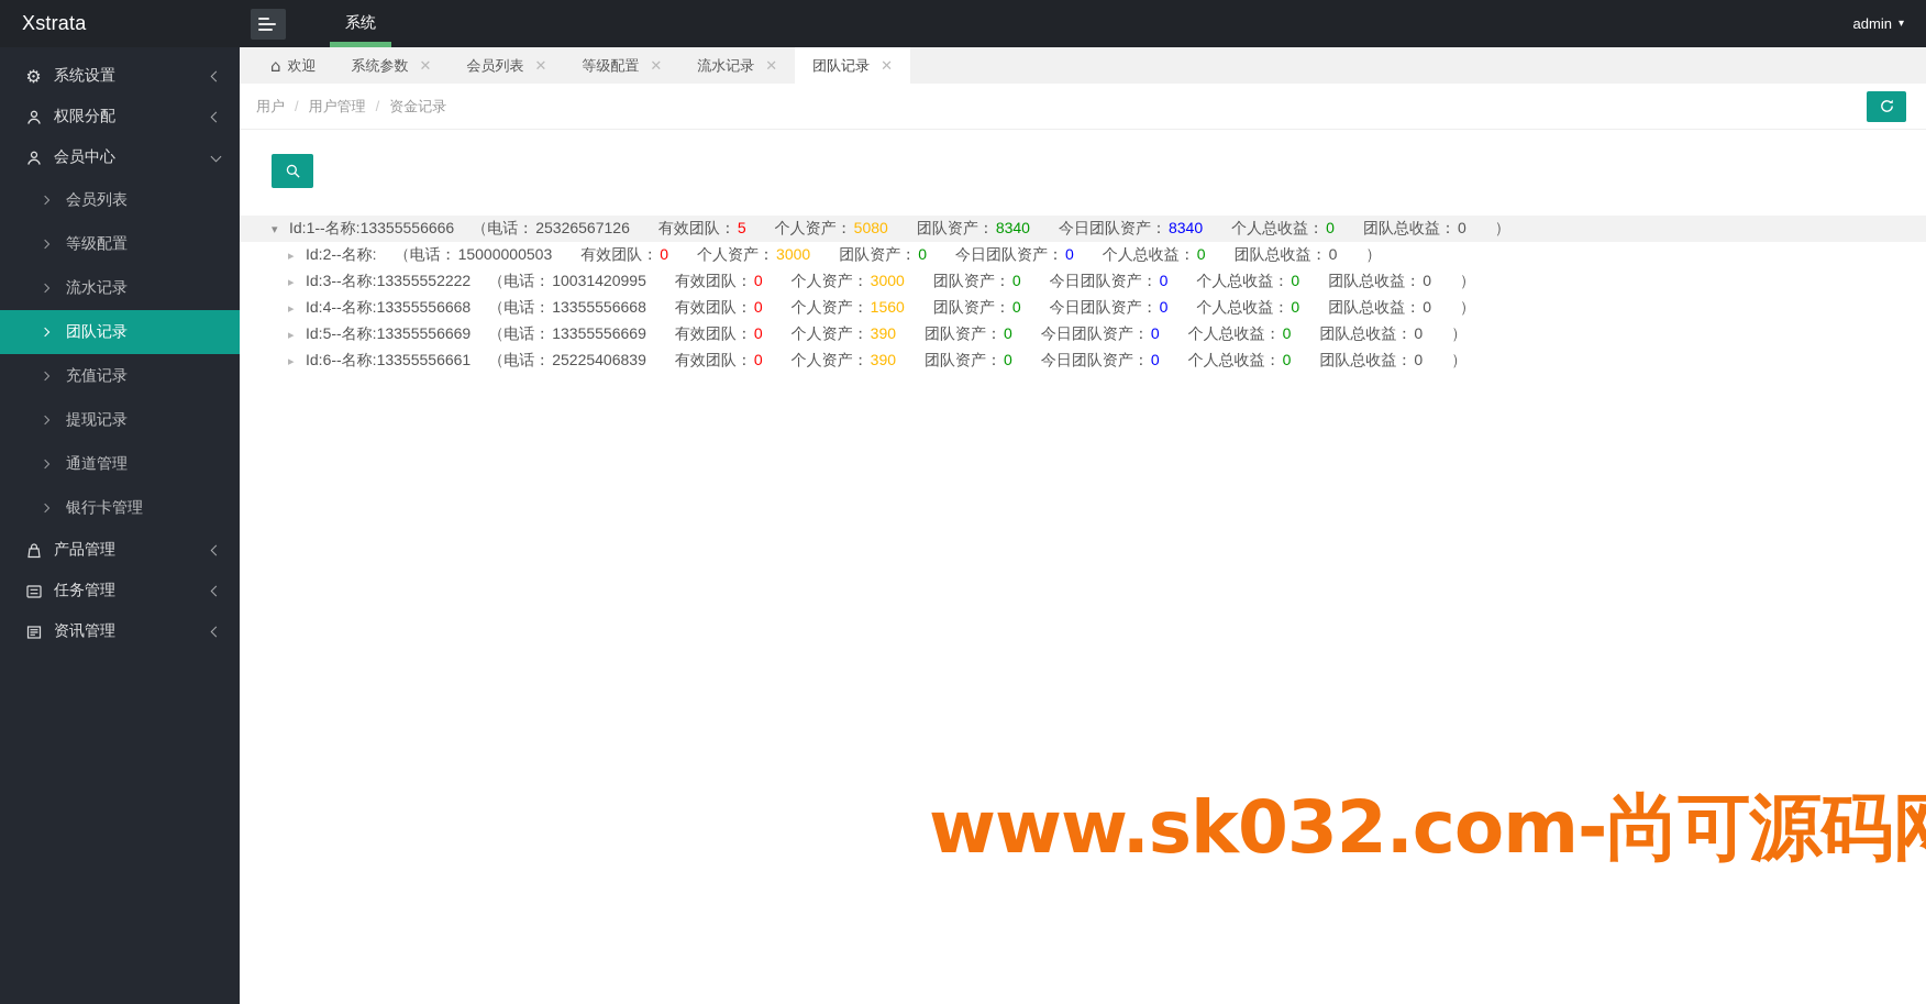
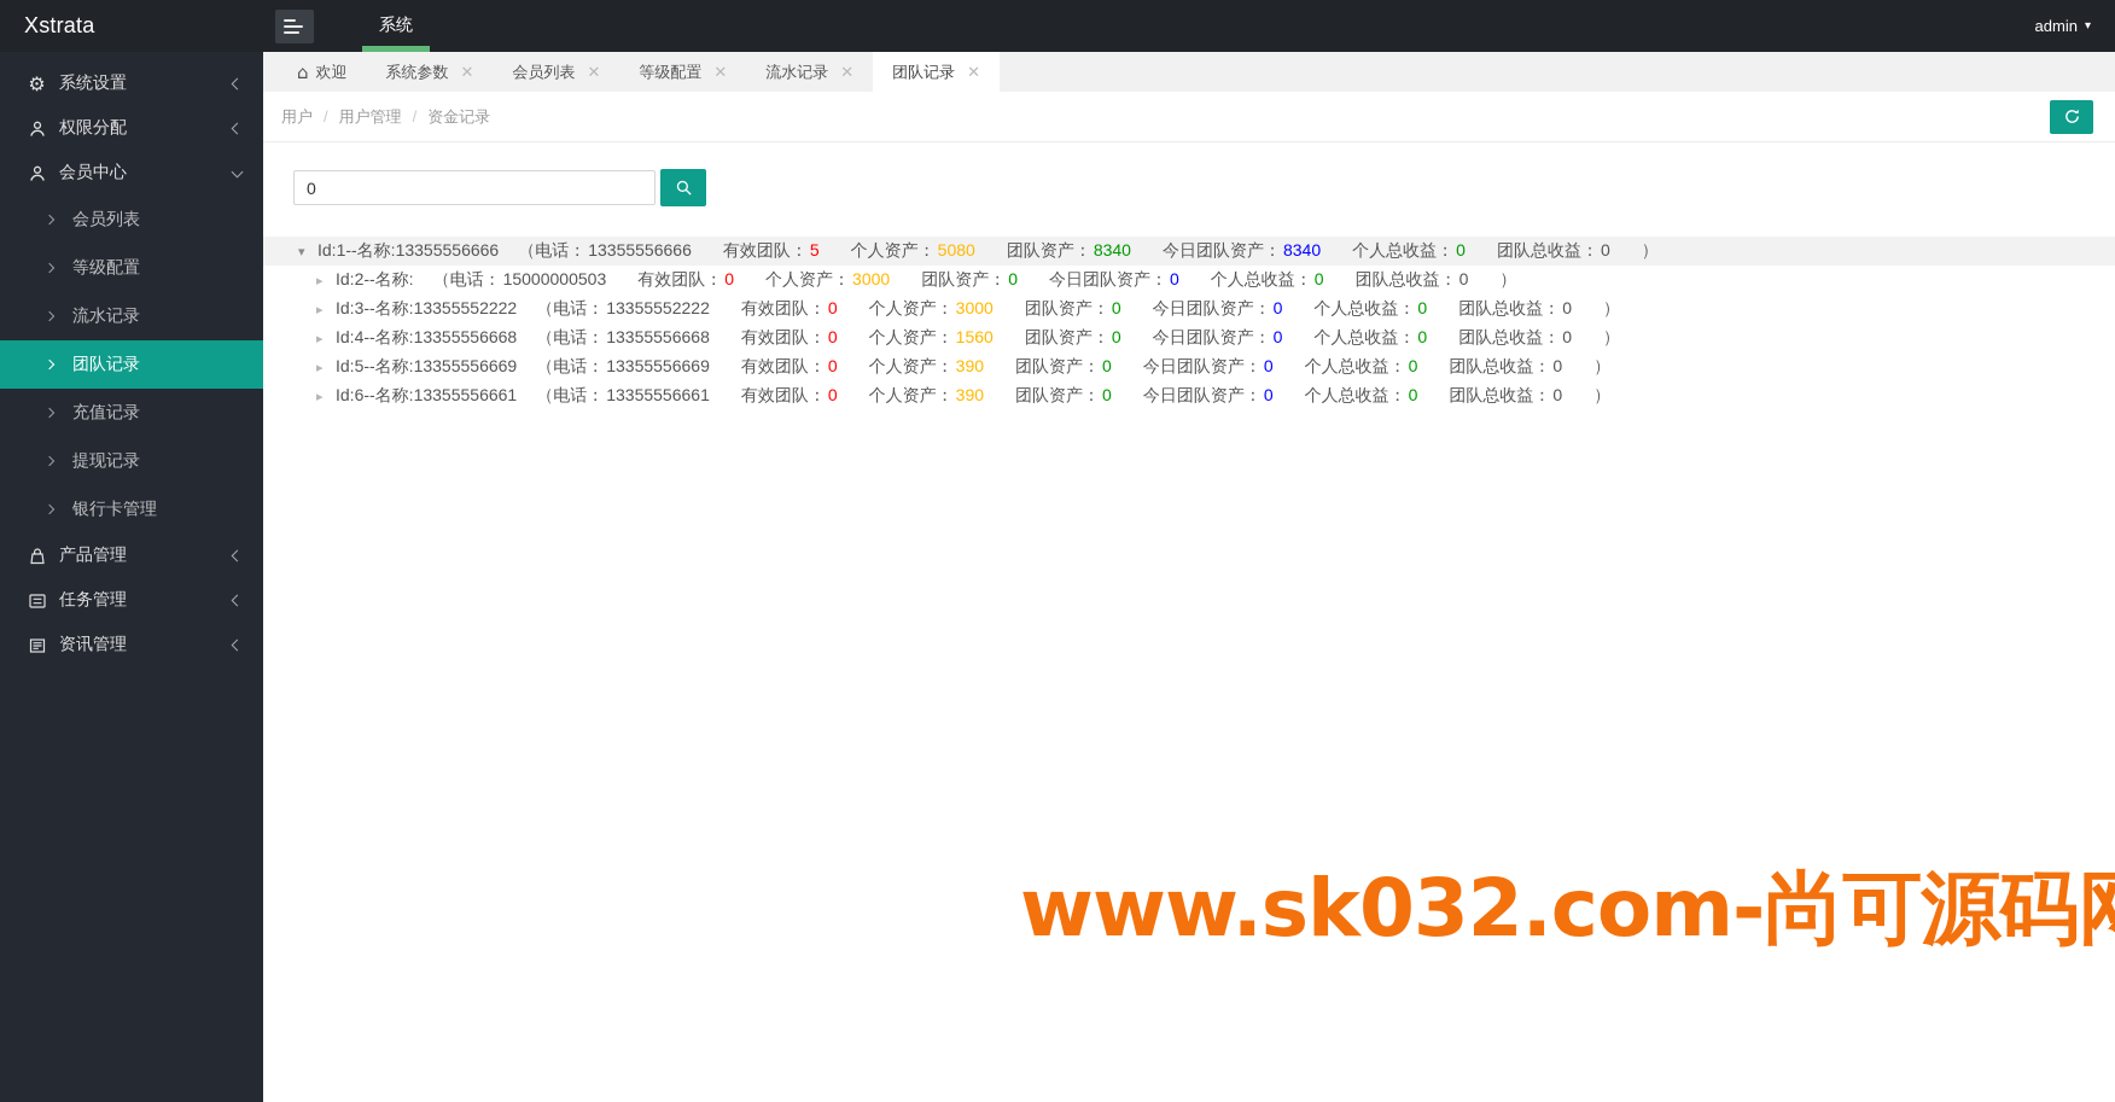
  Xstrata
  系统
  admin
  ▾
  ⚙
  系统设置
  权限分配
  会员中心
  会员列表
  等级配置
  流水记录
  团队记录
  充值记录
  提现记录
- 通道管理
  银行卡管理
  产品管理
  任务管理
  资讯管理
  ⌂
  欢迎
  系统参数
  ✕
  会员列表
  ✕
  等级配置
  ✕
  流水记录
  ✕
  团队记录
  ✕
  用户
  /
  用户管理
  /
  资金记录
+ 0
  ▾
  Id:1--名称:13355556666
- （电话： 25326567126
+ （电话： 13355556666
  有效团队： 5
  个人资产： 5080
  团队资产： 8340
  今日团队资产： 8340
  个人总收益： 0
  团队总收益： 0
  ）
  ▸
  Id:2--名称:
  （电话： 15000000503
  有效团队： 0
  个人资产： 3000
  团队资产： 0
  今日团队资产： 0
  个人总收益： 0
  团队总收益： 0
  ）
  ▸
  Id:3--名称:13355552222
- （电话： 10031420995
+ （电话： 13355552222
  有效团队： 0
  个人资产： 3000
  团队资产： 0
  今日团队资产： 0
  个人总收益： 0
  团队总收益： 0
  ）
  ▸
  Id:4--名称:13355556668
  （电话： 13355556668
  有效团队： 0
  个人资产： 1560
  团队资产： 0
  今日团队资产： 0
  个人总收益： 0
  团队总收益： 0
  ）
  ▸
  Id:5--名称:13355556669
  （电话： 13355556669
  有效团队： 0
  个人资产： 390
  团队资产： 0
  今日团队资产： 0
  个人总收益： 0
  团队总收益： 0
  ）
  ▸
  Id:6--名称:13355556661
- （电话： 25225406839
+ （电话： 13355556661
  有效团队： 0
  个人资产： 390
  团队资产： 0
  今日团队资产： 0
  个人总收益： 0
  团队总收益： 0
  ）
  www.sk032.com-尚可源码
